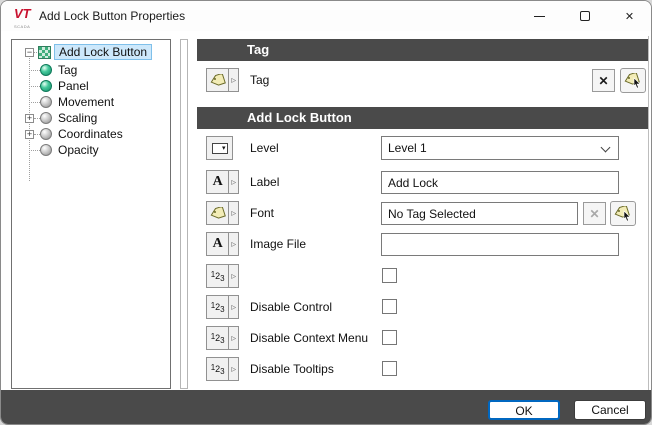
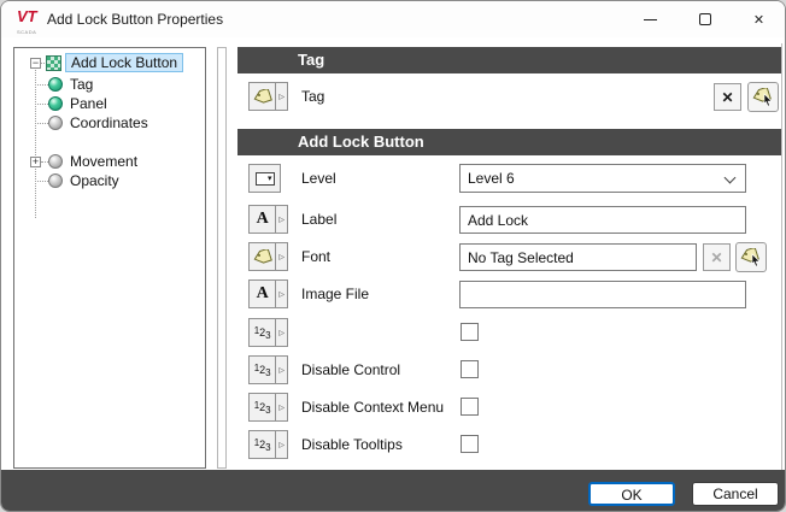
  VT
  Add Lock Button Properties
  Add Lock Button
  Tag
  Panel
- Movement
+ Coordinates
- Scaling
- Coordinates
+ Movement
  Opacity
  Tag
  Tag
  Add Lock Button
  Level
- Level 1
+ Level 6
  Label
  Add Lock
  Font
  No Tag Selected
  Image File
  1
  2
  3
  1
  2
  3
  Disable Control
  1
  2
  3
  Disable Context Menu
  1
  2
  3
  Disable Tooltips
  OK
  Cancel
